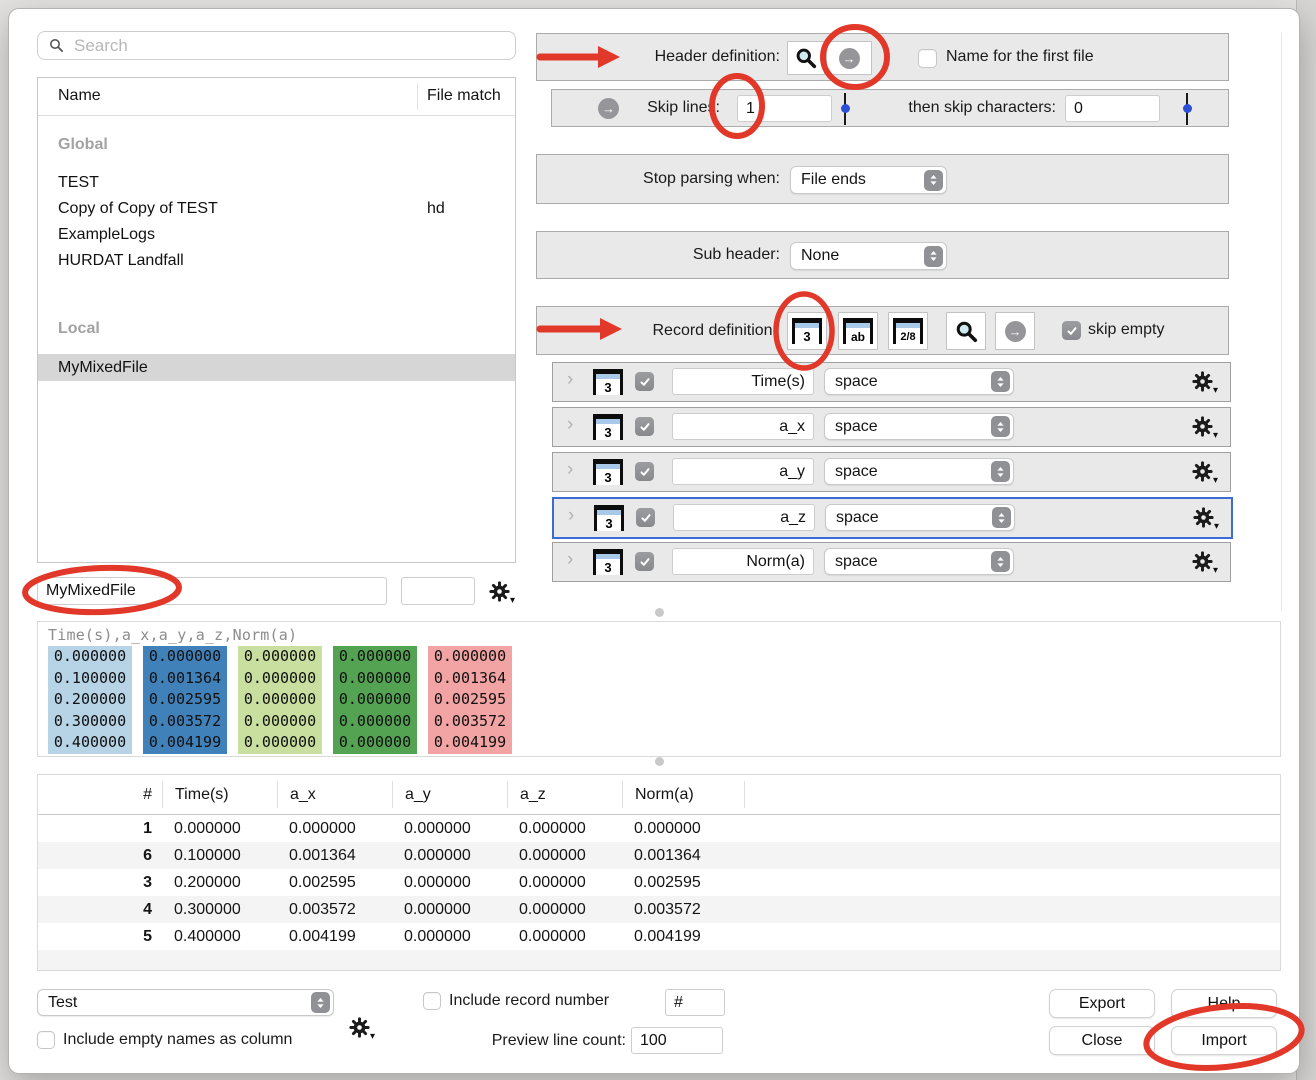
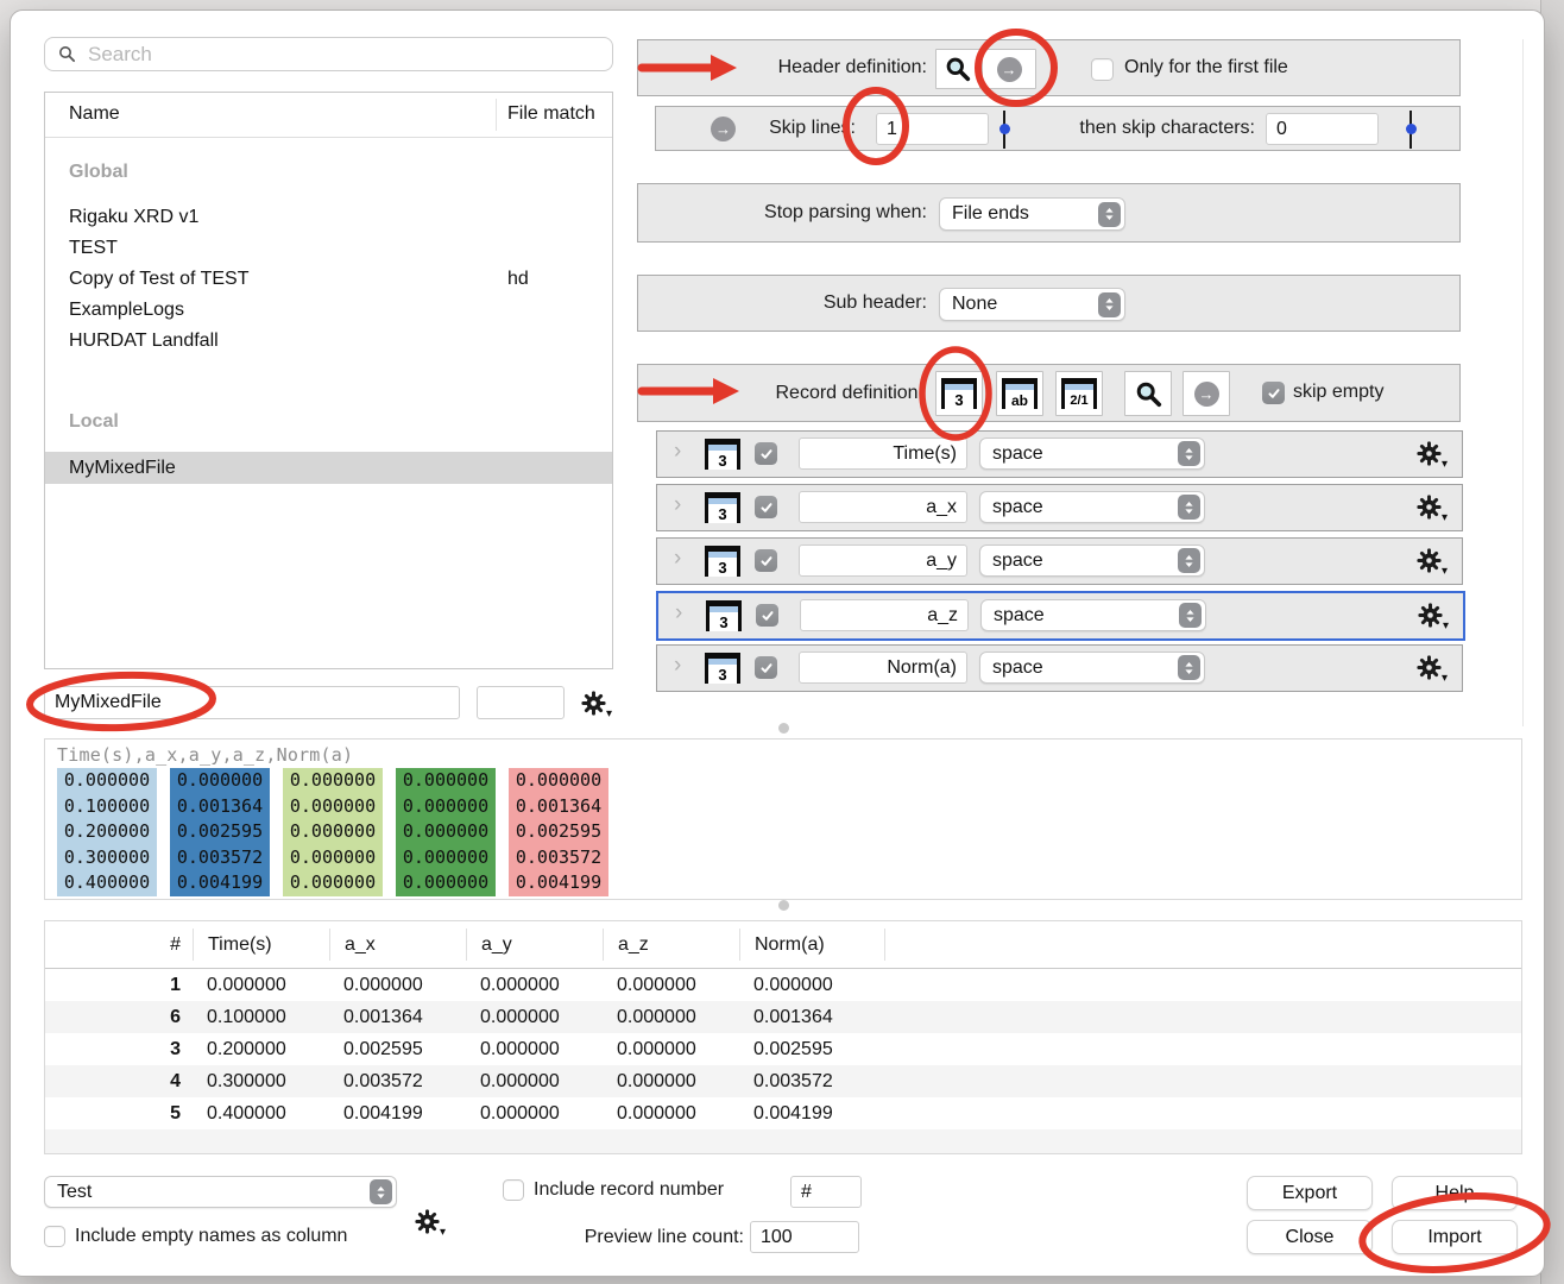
  Search
  Name
  File match
  Global
+ Rigaku XRD v1
  TEST
- Copy of Copy of TEST
+ Copy of Test of TEST
  hd
  ExampleLogs
  HURDAT Landfall
  Local
  MyMixedFile
  MyMixedFile
  ▾
  Header definition:
  →
- Name for the first file
+ Only for the first file
  →
  Skip line:
  1
  then skip characters:
  0
  Stop parsing when:
  File ends
  Sub header:
  None
  Record definition
  3
  ab
- 2/8
+ 2/1
  →
  skip empty
  ›
  3
  Time(s)
  space
  ▾
  ›
  3
  a_x
  space
  ▾
  ›
  3
  a_y
  space
  ▾
  ›
  3
  a_z
  space
  ▾
  ›
  3
  Norm(a)
  space
  ▾
  Time(s),a_x,a_y,a_z,Norm(a)
  0.000000 0.000000 0.000000 0.000000 0.000000
  0.100000 0.001364 0.000000 0.000000 0.001364
  0.200000 0.002595 0.000000 0.000000 0.002595
  0.300000 0.003572 0.000000 0.000000 0.003572
  0.400000 0.004199 0.000000 0.000000 0.004199
  #
  Time(s)
  a_x
  a_y
  a_z
  Norm(a)
  1
  0.000000
  0.000000
  0.000000
  0.000000
  0.000000
  6
  0.100000
  0.001364
  0.000000
  0.000000
  0.001364
  3
  0.200000
  0.002595
  0.000000
  0.000000
  0.002595
  4
  0.300000
  0.003572
  0.000000
  0.000000
  0.003572
  5
  0.400000
  0.004199
  0.000000
  0.000000
  0.004199
  Test
  ▾
  Include record number
  #
  Include empty names as column
  Preview line count:
  100
  Export
  Help
  Close
  Import
